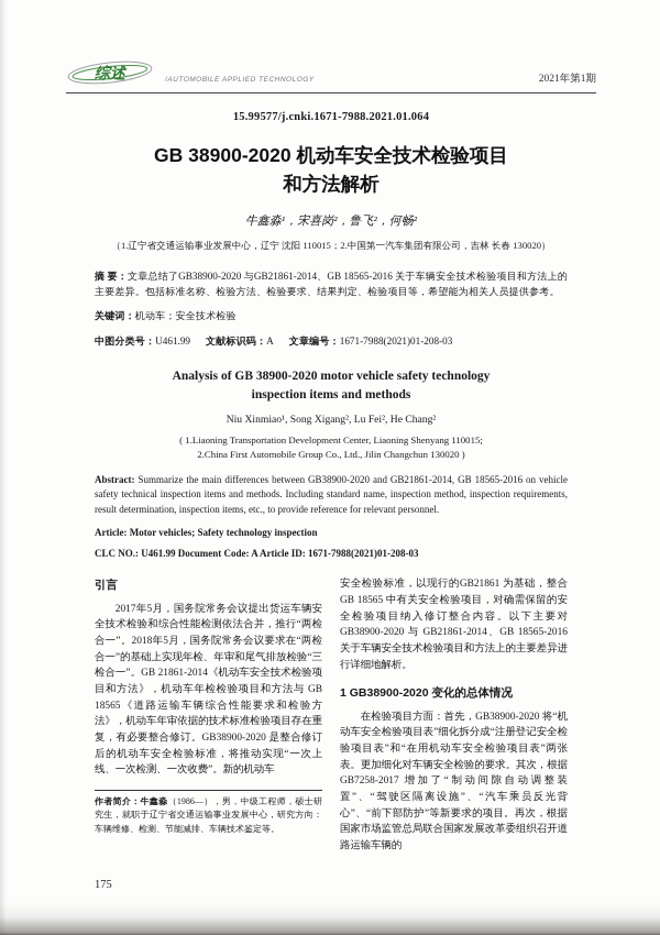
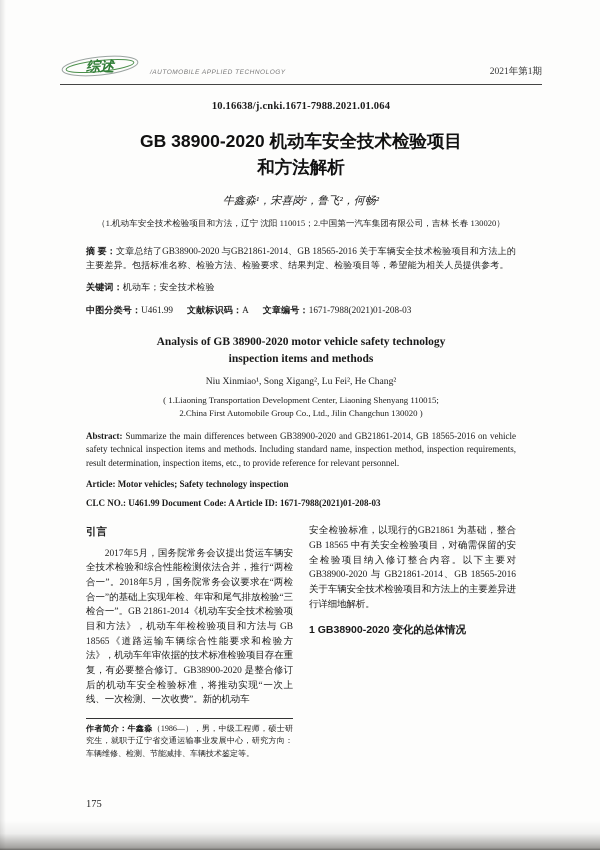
  综述
  2021年第1期
- 15.99577/j.cnki.1671-7988.2021.01.064
+ 10.16638/j.cnki.1671-7988.2021.01.064
  GB 38900-2020 机动车安全技术检验项目
  和方法解析
  牛鑫淼¹，宋喜岗²，鲁飞²，何畅²
- （1.辽宁省交通运输事业发展中心，辽宁 沈阳 110015；2.中国第一汽车集团有限公司，吉林 长春 130020）
+ （1.机动车安全技术检验项目和方法，辽宁 沈阳 110015；2.中国第一汽车集团有限公司，吉林 长春 130020）
  摘 要：文章总结了GB38900-2020 与GB21861-2014、GB 18565-2016 关于车辆安全技术检验项目和方法上的主要差异。包括标准名称、检验方法、检验要求、结果判定、检验项目等，希望能为相关人员提供参考。
  关键词：机动车；安全技术检验
  中图分类号：U461.99 文献标识码：A 文章编号：1671-7988(2021)01-208-03
  Analysis of GB 38900-2020 motor vehicle safety technology
  inspection items and methods
  Niu Xinmiao¹, Song Xigang², Lu Fei², He Chang²
  ( 1.Liaoning Transportation Development Center, Liaoning Shenyang 110015;
  2.China First Automobile Group Co., Ltd., Jilin Changchun 130020 )
  Abstract: Summarize the main differences between GB38900-2020 and GB21861-2014, GB 18565-2016 on vehicle safety technical inspection items and methods. Including standard name, inspection method, inspection requirements, result determination, inspection items, etc., to provide reference for relevant personnel.
  Article: Motor vehicles; Safety technology inspection
  CLC NO.: U461.99 Document Code: A Article ID: 1671-7988(2021)01-208-03
  引言
  2017年5月，国务院常务会议提出货运车辆安全技术检验和综合性能检测依法合并，推行“两检合一”。2018年5月，国务院常务会议要求在“两检合一”的基础上实现年检、年审和尾气排放检验“三检合一”。GB 21861-2014《机动车安全技术检验项目和方法》，机动车年检检验项目和方法与 GB 18565《道路运输车辆综合性能要求和检验方法》，机动车年审依据的技术标准检验项目存在重复，有必要整合修订。GB38900-2020 是整合修订后的机动车安全检验标准，将推动实现“一次上线、一次检测、一次收费”。新的机动车
  作者简介：牛鑫淼（1986—），男，中级工程师，硕士研究生，就职于辽宁省交通运输事业发展中心，研究方向：车辆维修、检测、节能减排、车辆技术鉴定等。
  安全检验标准，以现行的GB21861 为基础，整合 GB 18565 中有关安全检验项目，对确需保留的安全检验项目纳入修订整合内容。以下主要对 GB38900-2020 与 GB21861-2014、GB 18565-2016 关于车辆安全技术检验项目和方法上的主要差异进行详细地解析。
  1 GB38900-2020 变化的总体情况
- 在检验项目方面：首先，GB38900-2020 将“机动车安全检验项目表”细化拆分成“注册登记安全检验项目表”和“在用机动车安全检验项目表”两张表。更加细化对车辆安全检验的要求。其次，根据 GB7258-2017 增加了“制动间隙自动调整装置”、“驾驶区隔离设施”、“汽车乘员反光背心”、“前下部防护”等新要求的项目。再次，根据国家市场监管总局联合国家发展改革委组织召开道路运输车辆的
  175
